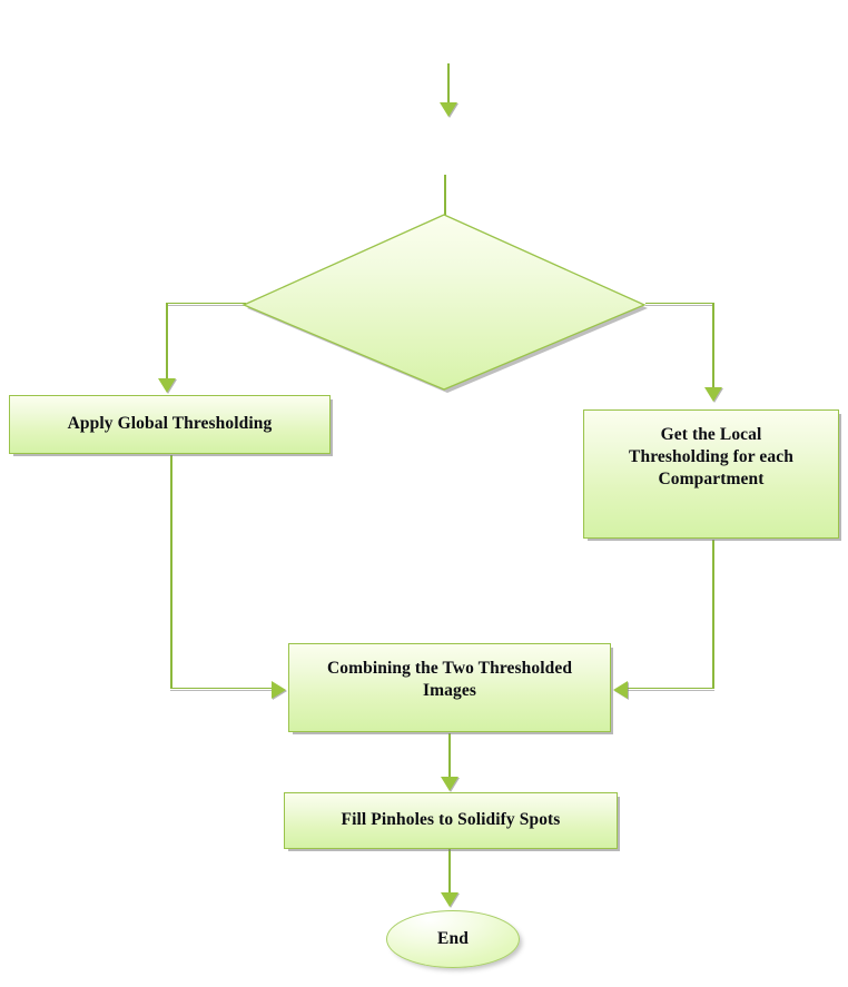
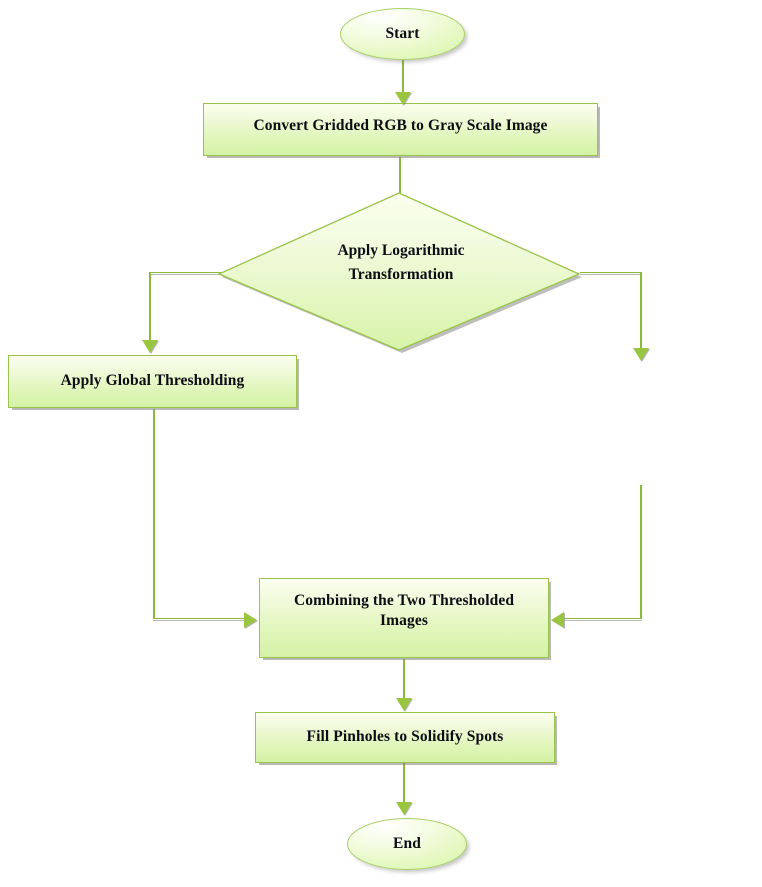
+ Start
+ Convert Gridded RGB to Gray Scale Image
+ Apply Logarithmic
+ Transformation
  Apply Global Thresholding
- Get the Local
- Thresholding for each
- Compartment
  Combining the Two Thresholded
  Images
  Fill Pinholes to Solidify Spots
  End
